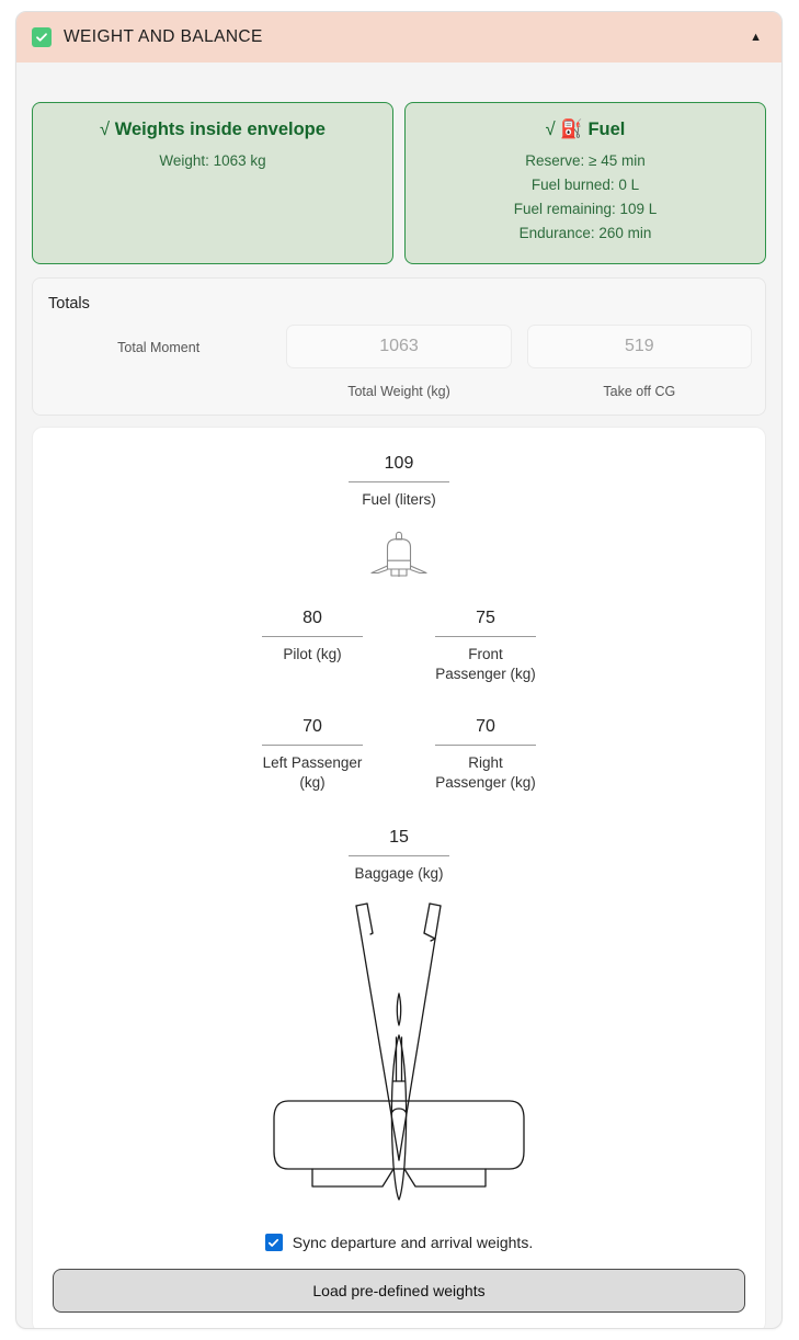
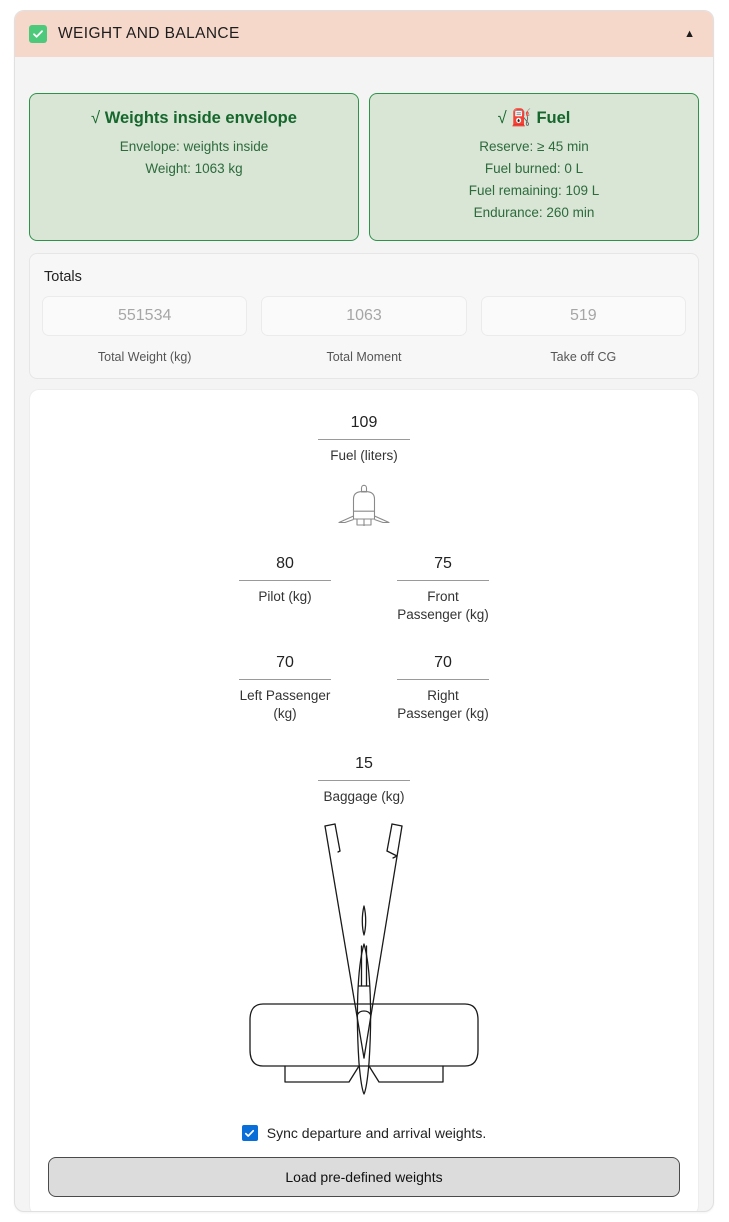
  WEIGHT AND BALANCE
  ▲
  √ Weights inside envelope
+ Envelope: weights inside
  Weight: 1063 kg
  √ ⛽ Fuel
  Reserve: ≥ 45 min
  Fuel burned: 0 L
  Fuel remaining: 109 L
  Endurance: 260 min
  Totals
+ 551534
- Total Moment
+ Total Weight (kg)
  1063
- Total Weight (kg)
+ Total Moment
  519
  Take off CG
  109
  Fuel (liters)
  80
  Pilot (kg)
  75
  Front Passenger (kg)
  70
  Left Passenger (kg)
  70
  Right Passenger (kg)
  15
  Baggage (kg)
  Sync departure and arrival weights.
  Load pre-defined weights
